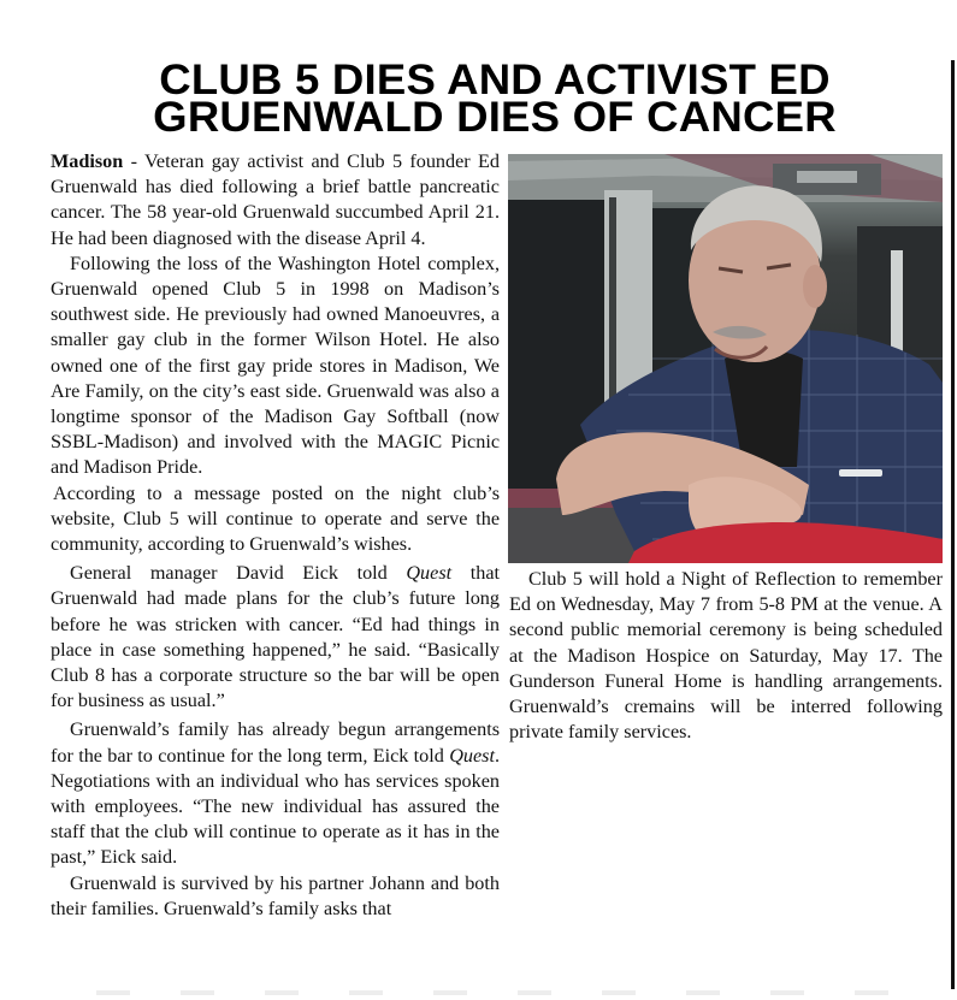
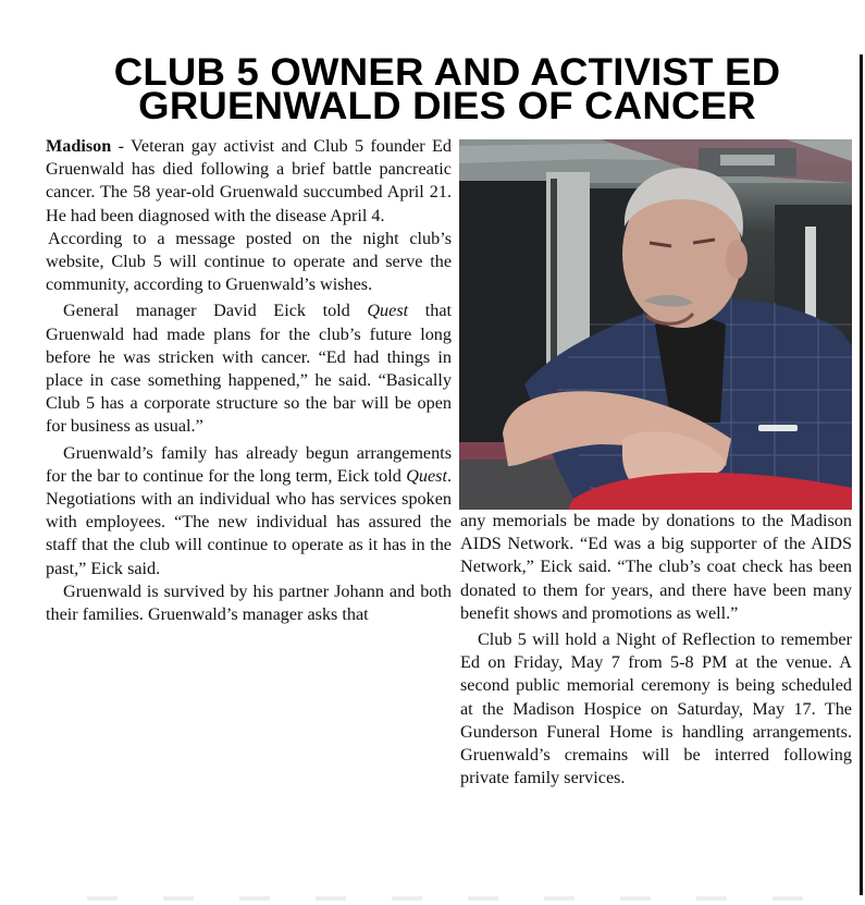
- CLUB 5 DIES AND ACTIVIST ED
+ CLUB 5 OWNER AND ACTIVIST ED
  GRUENWALD DIES OF CANCER
  Madison - Veteran gay activist and Club 5 founder Ed Gruenwald has died following a brief battle pancreatic cancer. The 58 year-old Gruenwald succumbed April 21. He had been diagnosed with the disease April 4.
- Following the loss of the Washington Hotel complex, Gruenwald opened Club 5 in 1998 on Madison’s southwest side. He previously had owned Manoeuvres, a smaller gay club in the former Wilson Hotel. He also owned one of the first gay pride stores in Madison, We Are Family, on the city’s east side. Gruenwald was also a longtime sponsor of the Madison Gay Softball (now SSBL-Madison) and involved with the MAGIC Picnic and Madison Pride.
  According to a message posted on the night club’s website, Club 5 will continue to operate and serve the community, according to Gruenwald’s wishes.
- General manager David Eick told Quest that Gruenwald had made plans for the club’s future long before he was stricken with cancer. “Ed had things in place in case something happened,” he said. “Basically Club 8 has a corporate structure so the bar will be open for business as usual.”
+ General manager David Eick told Quest that Gruenwald had made plans for the club’s future long before he was stricken with cancer. “Ed had things in place in case something happened,” he said. “Basically Club 5 has a corporate structure so the bar will be open for business as usual.”
  Gruenwald’s family has already begun arrangements for the bar to continue for the long term, Eick told Quest. Negotiations with an individual who has services spoken with employees. “The new individual has assured the staff that the club will continue to operate as it has in the past,” Eick said.
- Gruenwald is survived by his partner Johann and both their families. Gruenwald’s family asks that
+ Gruenwald is survived by his partner Johann and both their families. Gruenwald’s manager asks that
+ any memorials be made by donations to the Madison AIDS Network. “Ed was a big supporter of the AIDS Network,” Eick said. “The club’s coat check has been donated to them for years, and there have been many benefit shows and promotions as well.”
- Club 5 will hold a Night of Reflection to remember Ed on Wednesday, May 7 from 5-8 PM at the venue. A second public memorial ceremony is being scheduled at the Madison Hospice on Saturday, May 17. The Gunderson Funeral Home is handling arrangements. Gruenwald’s cremains will be interred following private family services.
+ Club 5 will hold a Night of Reflection to remember Ed on Friday, May 7 from 5-8 PM at the venue. A second public memorial ceremony is being scheduled at the Madison Hospice on Saturday, May 17. The Gunderson Funeral Home is handling arrangements. Gruenwald’s cremains will be interred following private family services.
